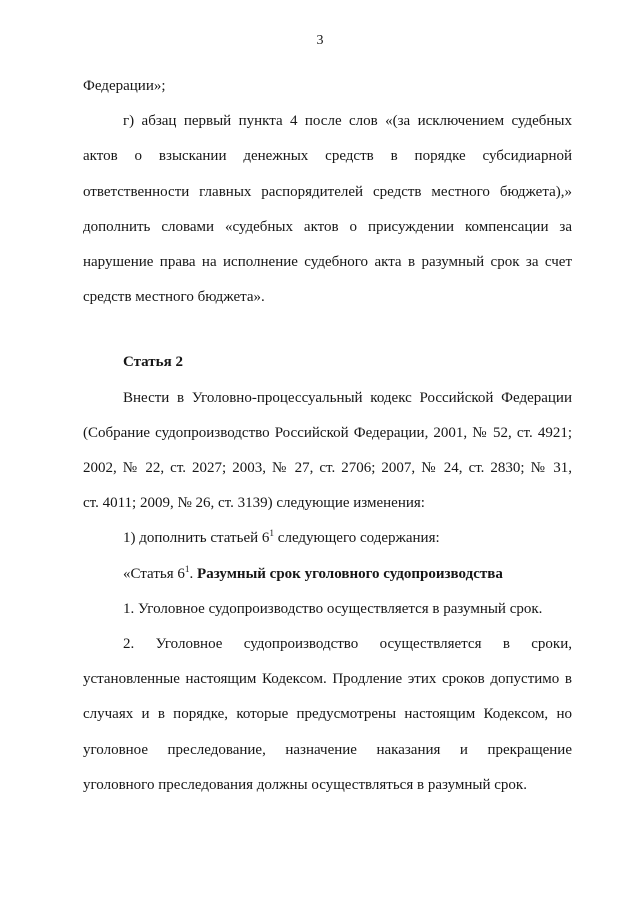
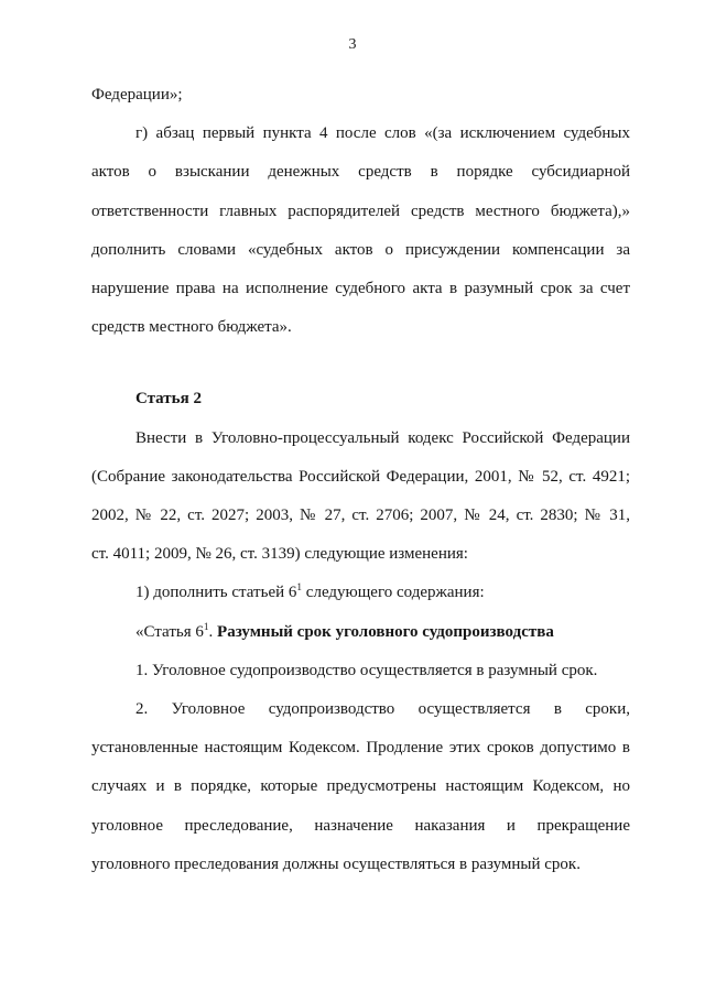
  3
  Федерации»;
  г) абзац первый пункта 4 после слов «(за исключением судебных
  актов о взыскании денежных средств в порядке субсидиарной
  ответственности главных распорядителей средств местного бюджета),»
  дополнить словами «судебных актов о присуждении компенсации за
  нарушение права на исполнение судебного акта в разумный срок за счет
  средств местного бюджета».
  Статья 2
  Внести в Уголовно-процессуальный кодекс Российской Федерации
- (Собрание судопроизводство Российской Федерации, 2001, № 52, ст. 4921;
+ (Собрание законодательства Российской Федерации, 2001, № 52, ст. 4921;
  2002, № 22, ст. 2027; 2003, № 27, ст. 2706; 2007, № 24, ст. 2830; № 31,
  ст. 4011; 2009, № 26, ст. 3139) следующие изменения:
  1) дополнить статьей 61 следующего содержания:
  «Статья 61. Разумный срок уголовного судопроизводства
  1. Уголовное судопроизводство осуществляется в разумный срок.
  2. Уголовное судопроизводство осуществляется в сроки,
  установленные настоящим Кодексом. Продление этих сроков допустимо в
  случаях и в порядке, которые предусмотрены настоящим Кодексом, но
  уголовное преследование, назначение наказания и прекращение
  уголовного преследования должны осуществляться в разумный срок.
